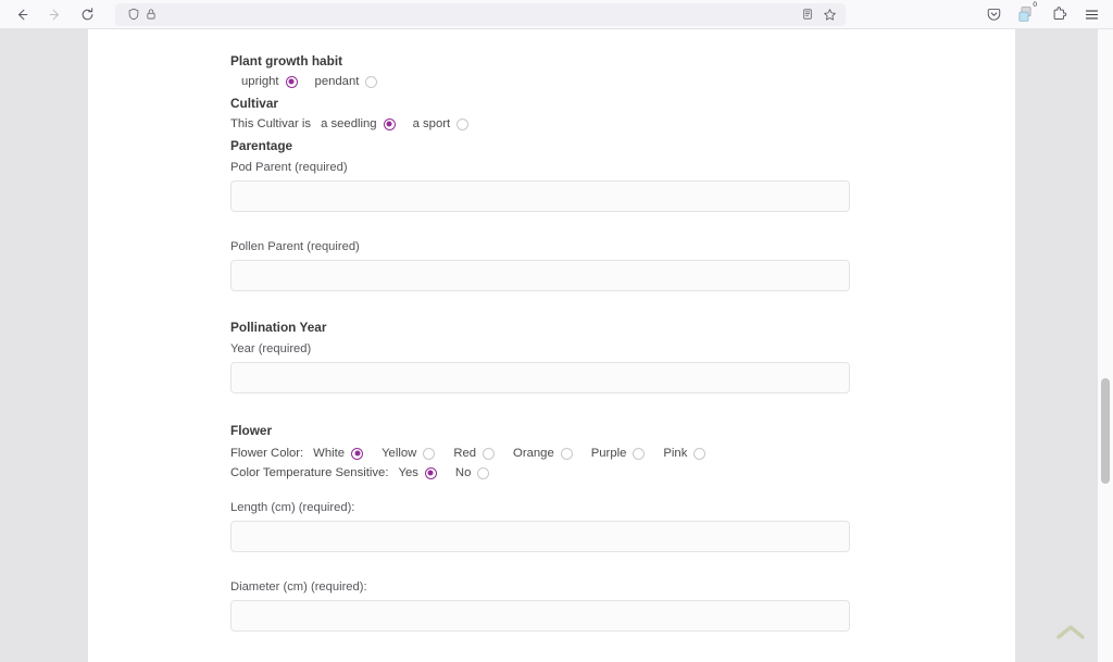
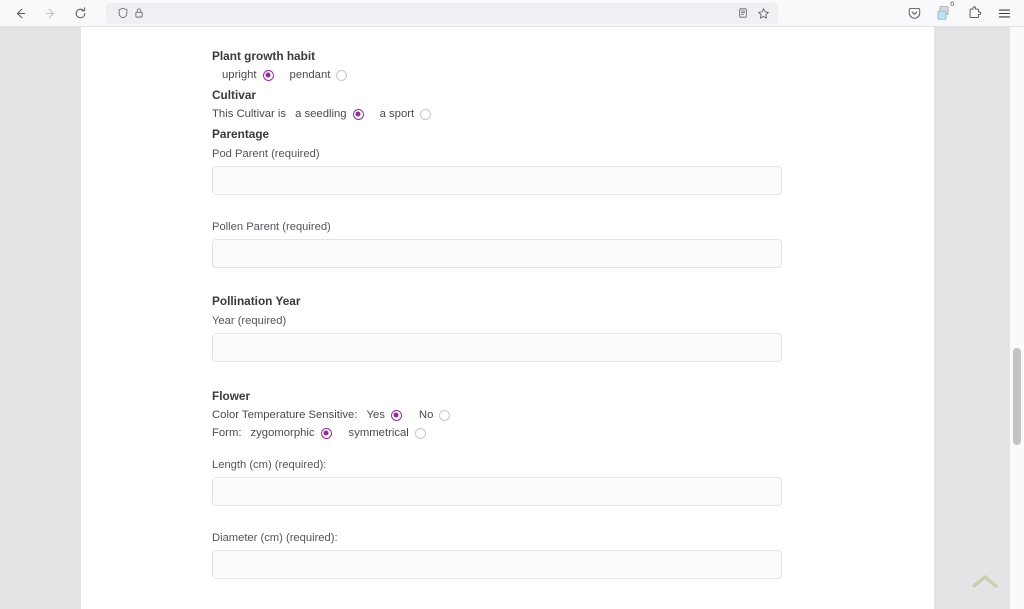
  Plant growth habit
  upright
  pendant
  Cultivar
  This Cultivar is
  a seedling
  a sport
  Parentage
  Pod Parent (required)
  Pollen Parent (required)
  Pollination Year
  Year (required)
  Flower
- Flower Color:
- White
- Yellow
- Red
- Orange
- Purple
- Pink
  Color Temperature Sensitive:
  Yes
  No
+ Form:
+ zygomorphic
+ symmetrical
  Length (cm) (required):
  Diameter (cm) (required):
